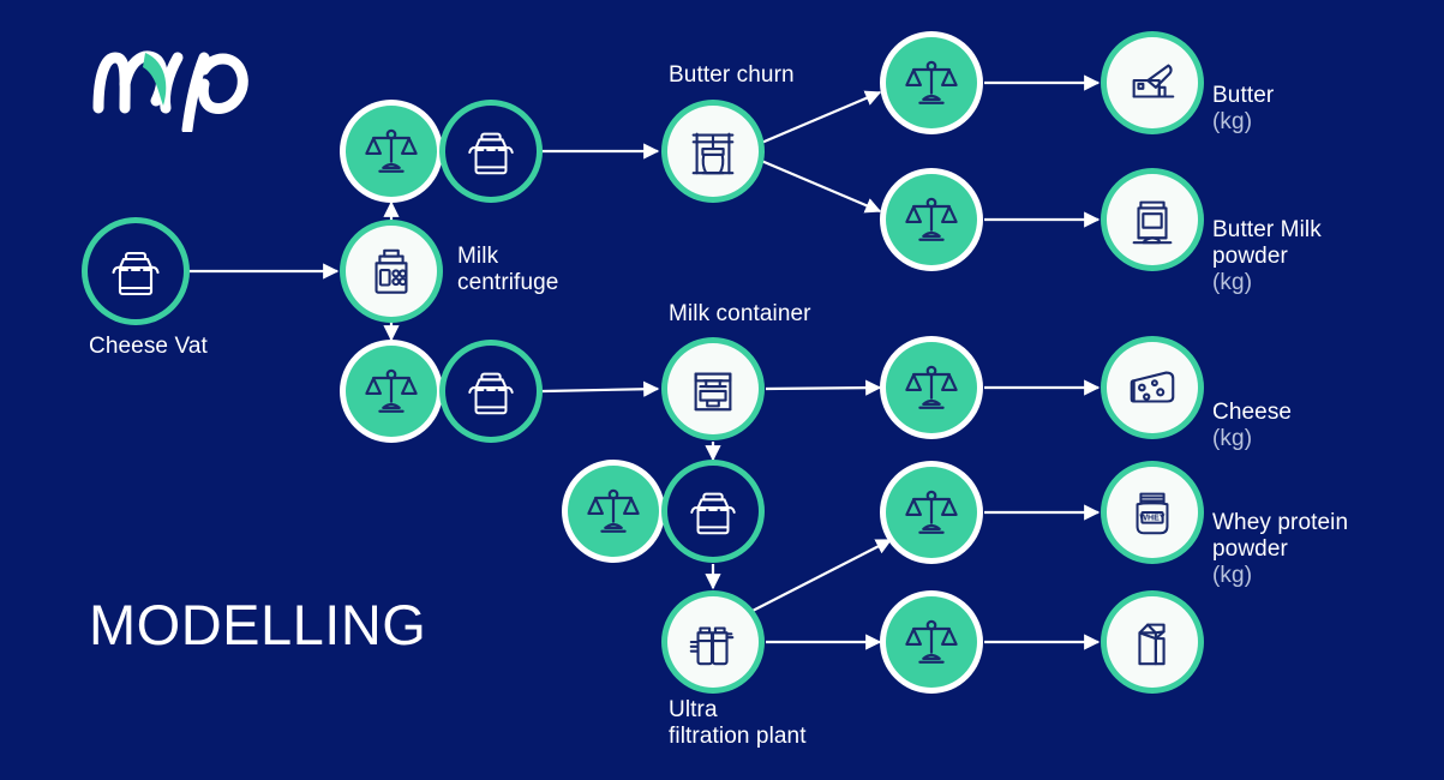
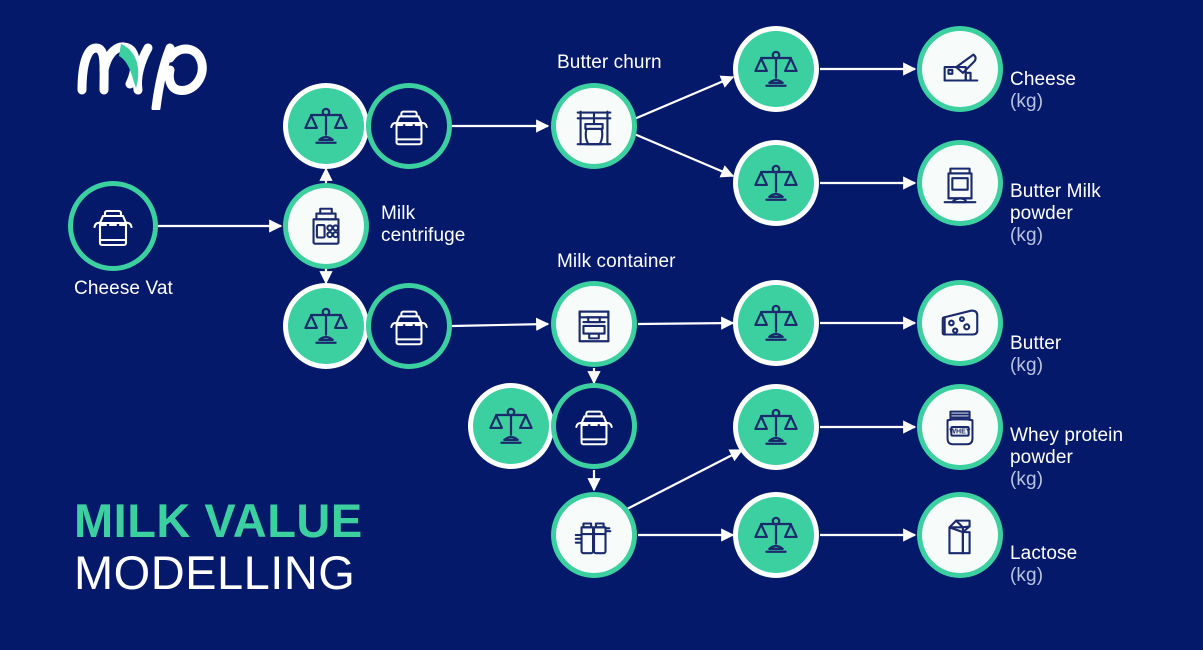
  Cheese Vat
  Milk
  centrifuge
  Butter churn
  Milk container
- Ultra
- filtration plant
- Butter (kg)
+ Cheese (kg)
  Butter Milk
  powder (kg)
- Cheese (kg)
+ Butter (kg)
  Whey protein
  powder (kg)
+ Lactose (kg)
+ MILK VALUE
  MODELLING
